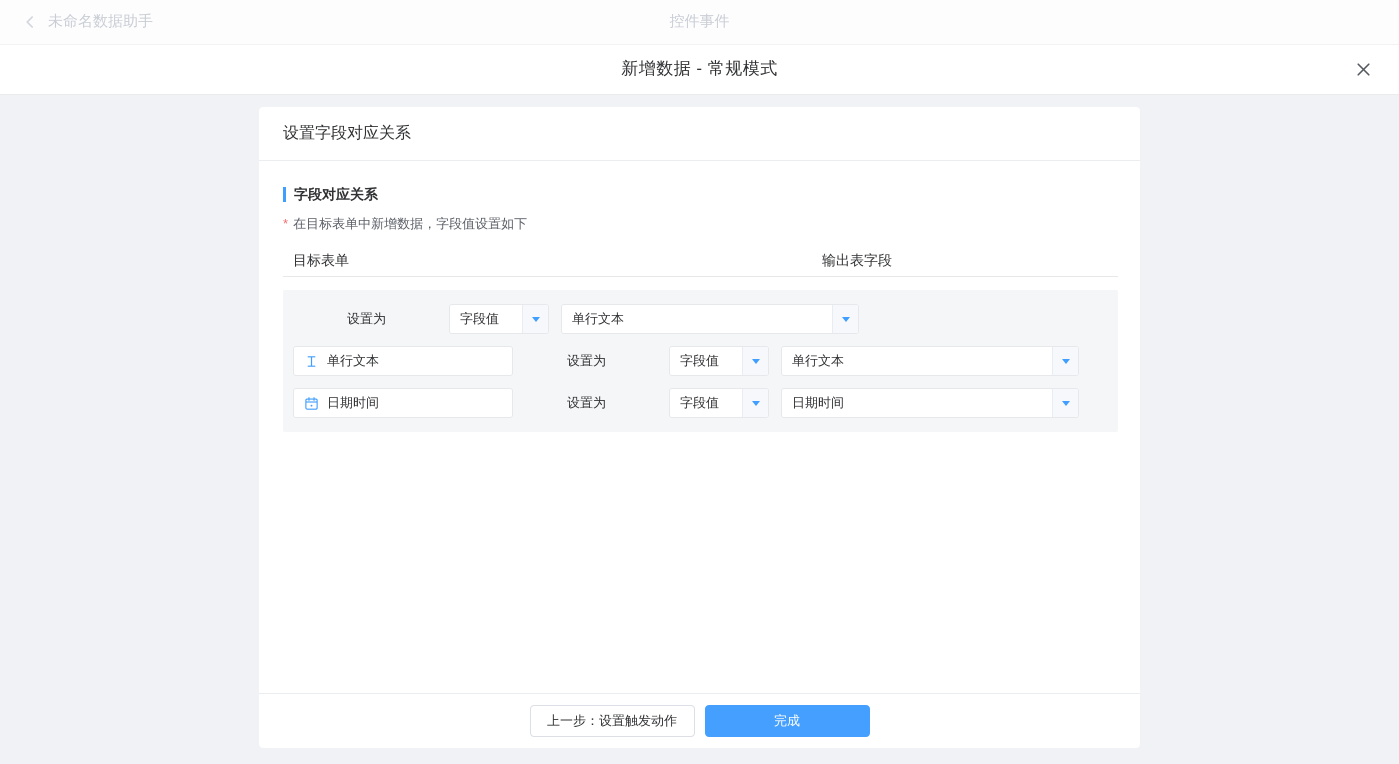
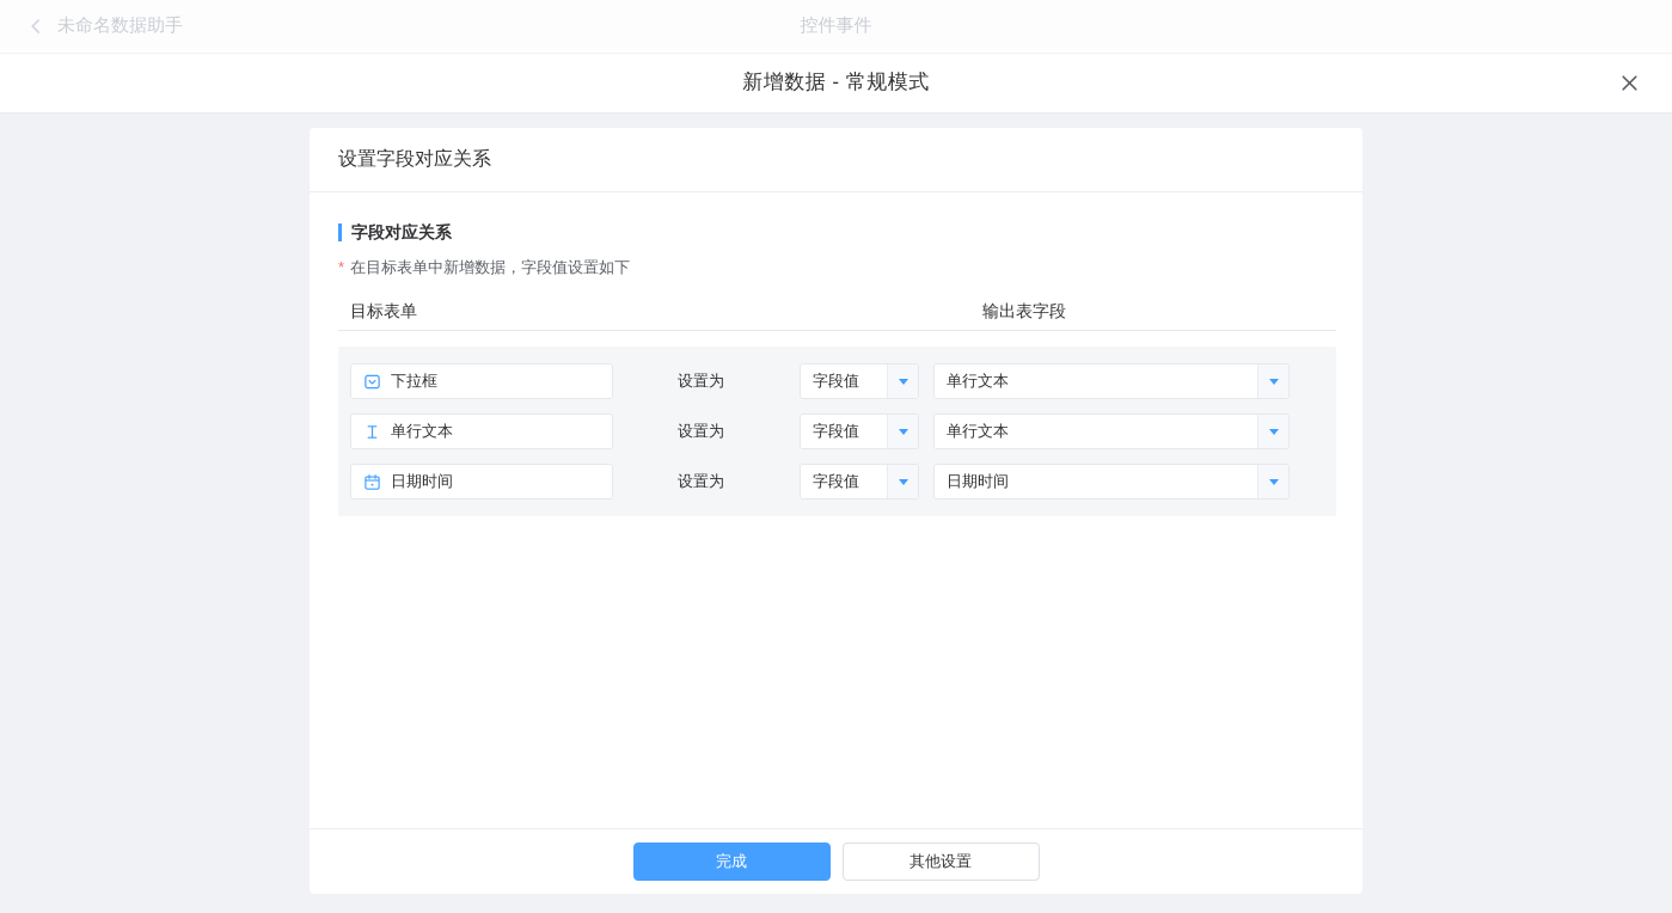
  未命名数据助手
  控件事件
  新增数据 - 常规模式
  设置字段对应关系
  字段对应关系
  * 在目标表单中新增数据，字段值设置如下
  目标表单
  输出表字段
+ 下拉框
  设置为
  字段值
  单行文本
  单行文本
  设置为
  字段值
  单行文本
  日期时间
  设置为
  字段值
  日期时间
- 上一步：设置触发动作
  完成
+ 其他设置
